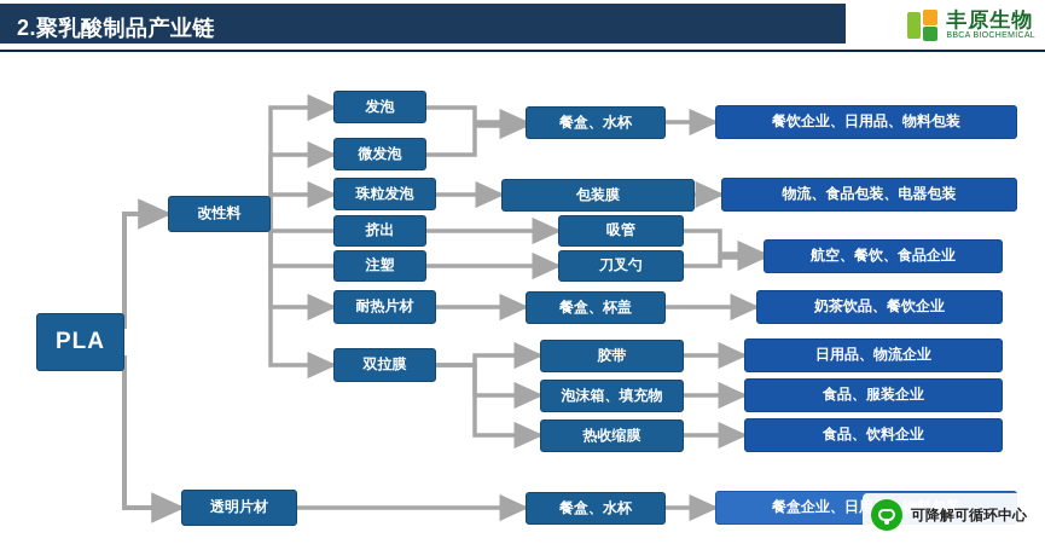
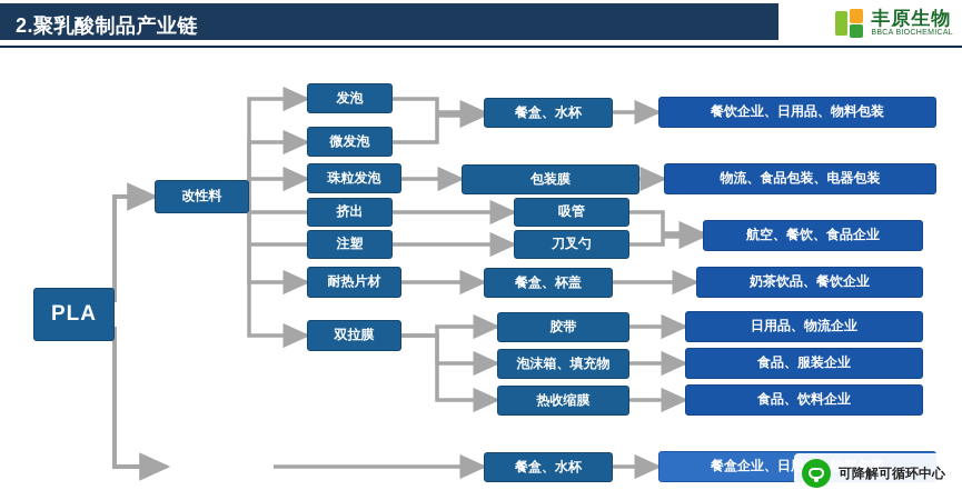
  2.聚乳酸制品产业链
  丰原生物
  PLA
  改性料
- 透明片材
  发泡
  微发泡
  珠粒发泡
  挤出
  注塑
  耐热片材
  双拉膜
  餐盒、水杯
  包装膜
  吸管
  刀叉勺
  餐盒、杯盖
  胶带
  泡沫箱、填充物
  热收缩膜
  餐盒、水杯
  餐饮企业、日用品、物料包装
  物流、食品包装、电器包装
  航空、餐饮、食品企业
  奶茶饮品、餐饮企业
  日用品、物流企业
  食品、服装企业
  食品、饮料企业
  可降解可循环中心
